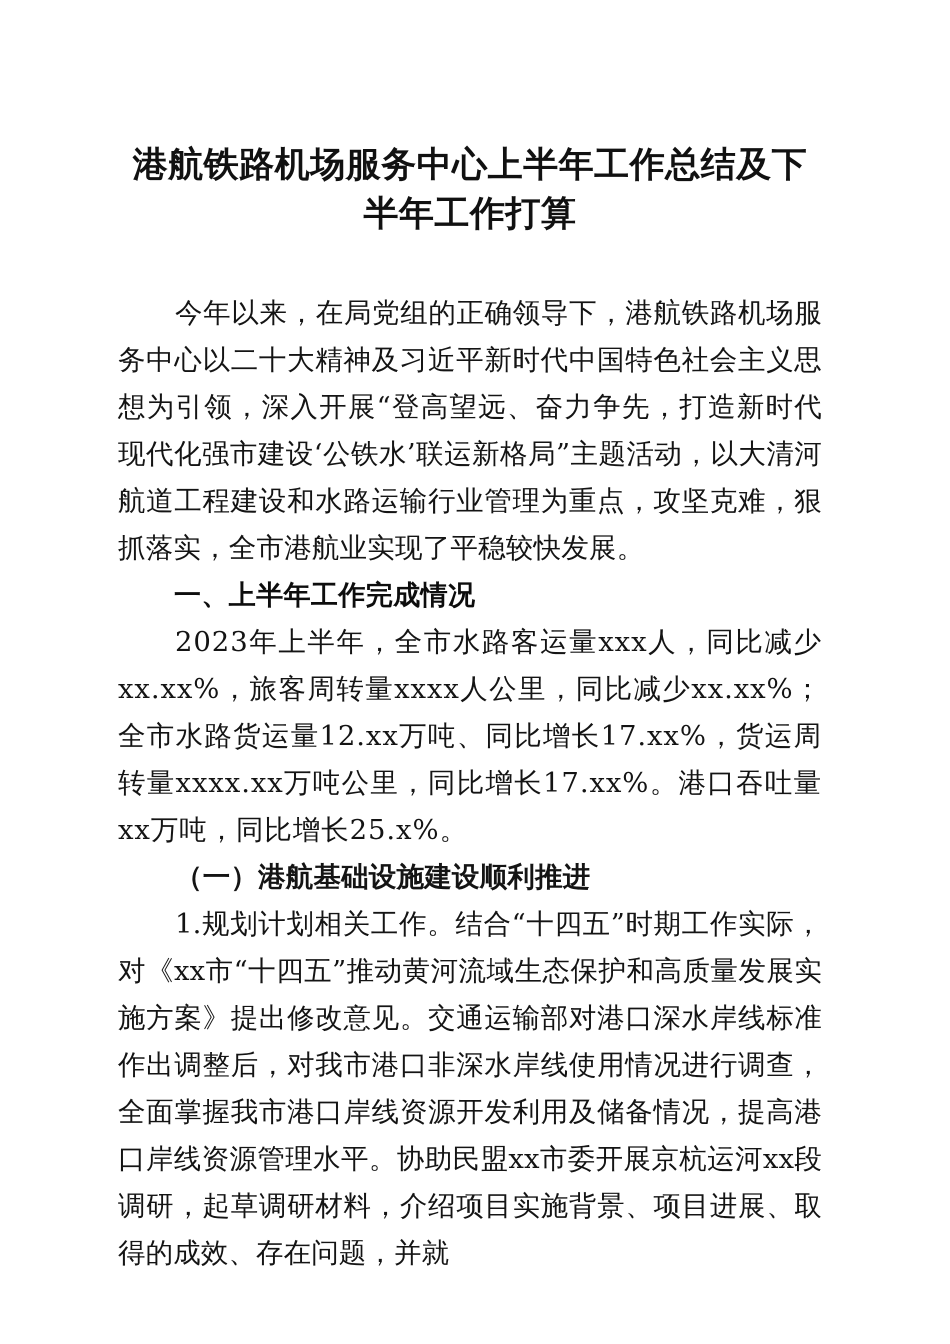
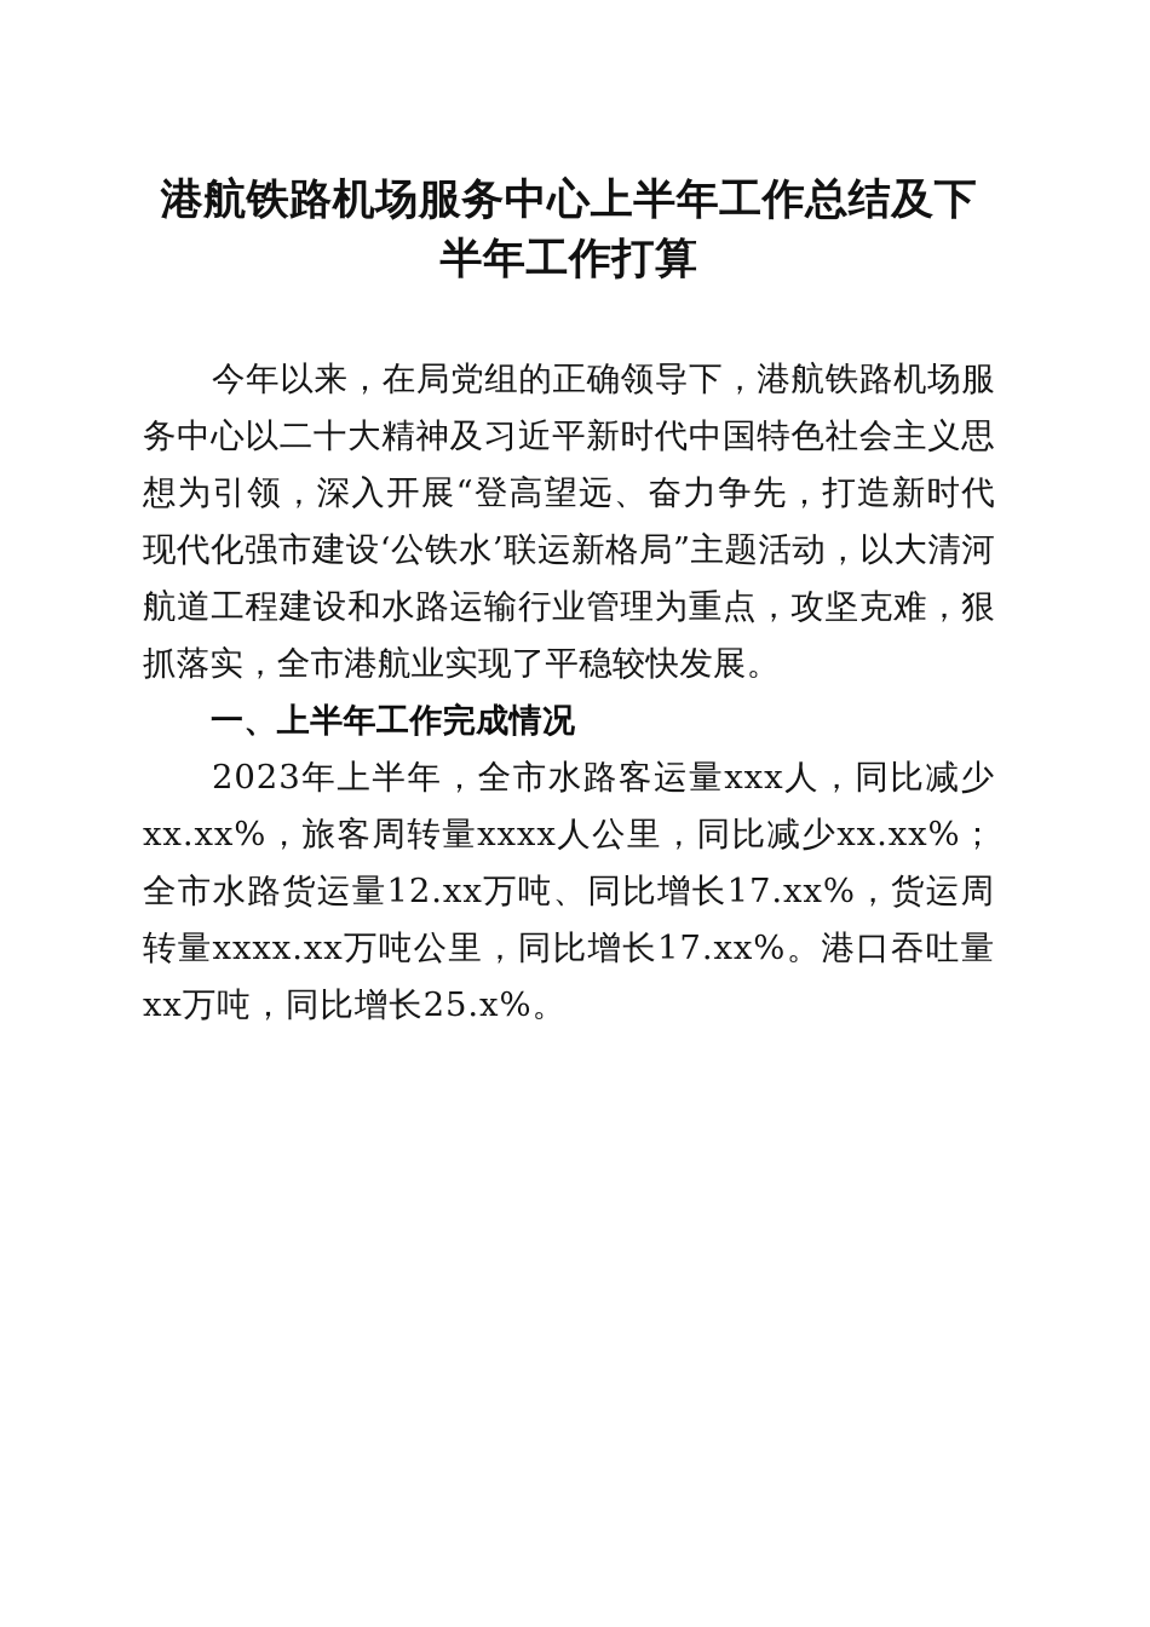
  港航铁路机场服务中心上半年工作总结及下半年工作打算
  今年以来，在局党组的正确领导下，港航铁路机场服务中心以二十大精神及习近平新时代中国特色社会主义思想为引领，深入开展“登高望远、奋力争先，打造新时代现代化强市建设‘公铁水’联运新格局”主题活动，以大清河航道工程建设和水路运输行业管理为重点，攻坚克难，狠抓落实，全市港航业实现了平稳较快发展。
  一、上半年工作完成情况
  2023年上半年，全市水路客运量xxx人，同比减少xx.xx%，旅客周转量xxxx人公里，同比减少xx.xx%；全市水路货运量12.xx万吨、同比增长17.xx%，货运周转量xxxx.xx万吨公里，同比增长17.xx%。港口吞吐量xx万吨，同比增长25.x%。
- （一）港航基础设施建设顺利推进
- 1.规划计划相关工作。结合“十四五”时期工作实际，对《xx市“十四五”推动黄河流域生态保护和高质量发展实施方案》提出修改意见。交通运输部对港口深水岸线标准作出调整后，对我市港口非深水岸线使用情况进行调查，全面掌握我市港口岸线资源开发利用及储备情况，提高港口岸线资源管理水平。协助民盟xx市委开展京杭运河xx段调研，起草调研材料，介绍项目实施背景、项目进展、取得的成效、存在问题，并就
